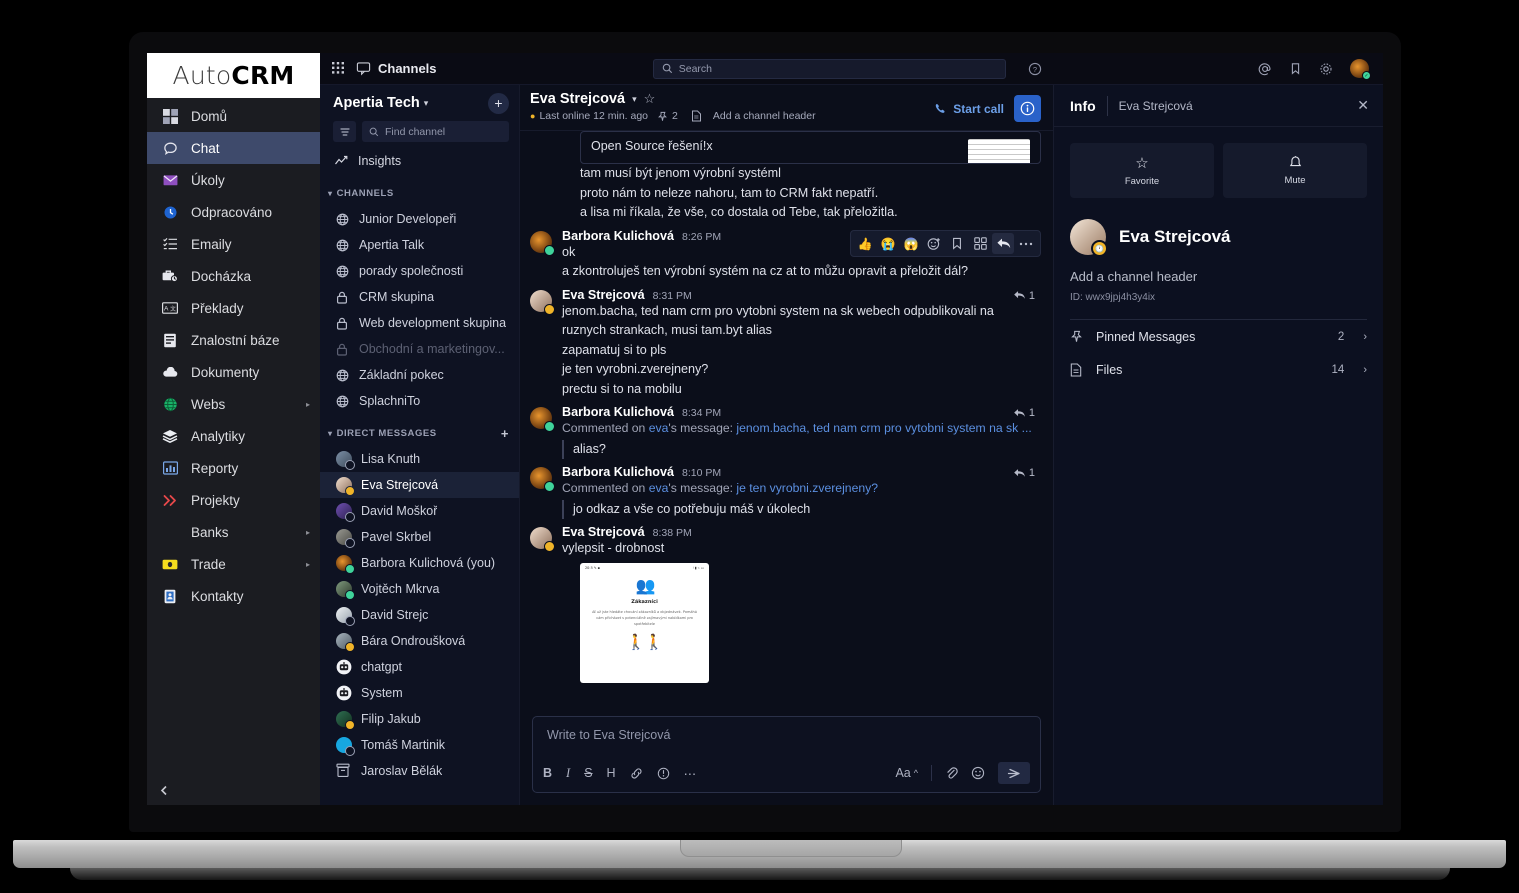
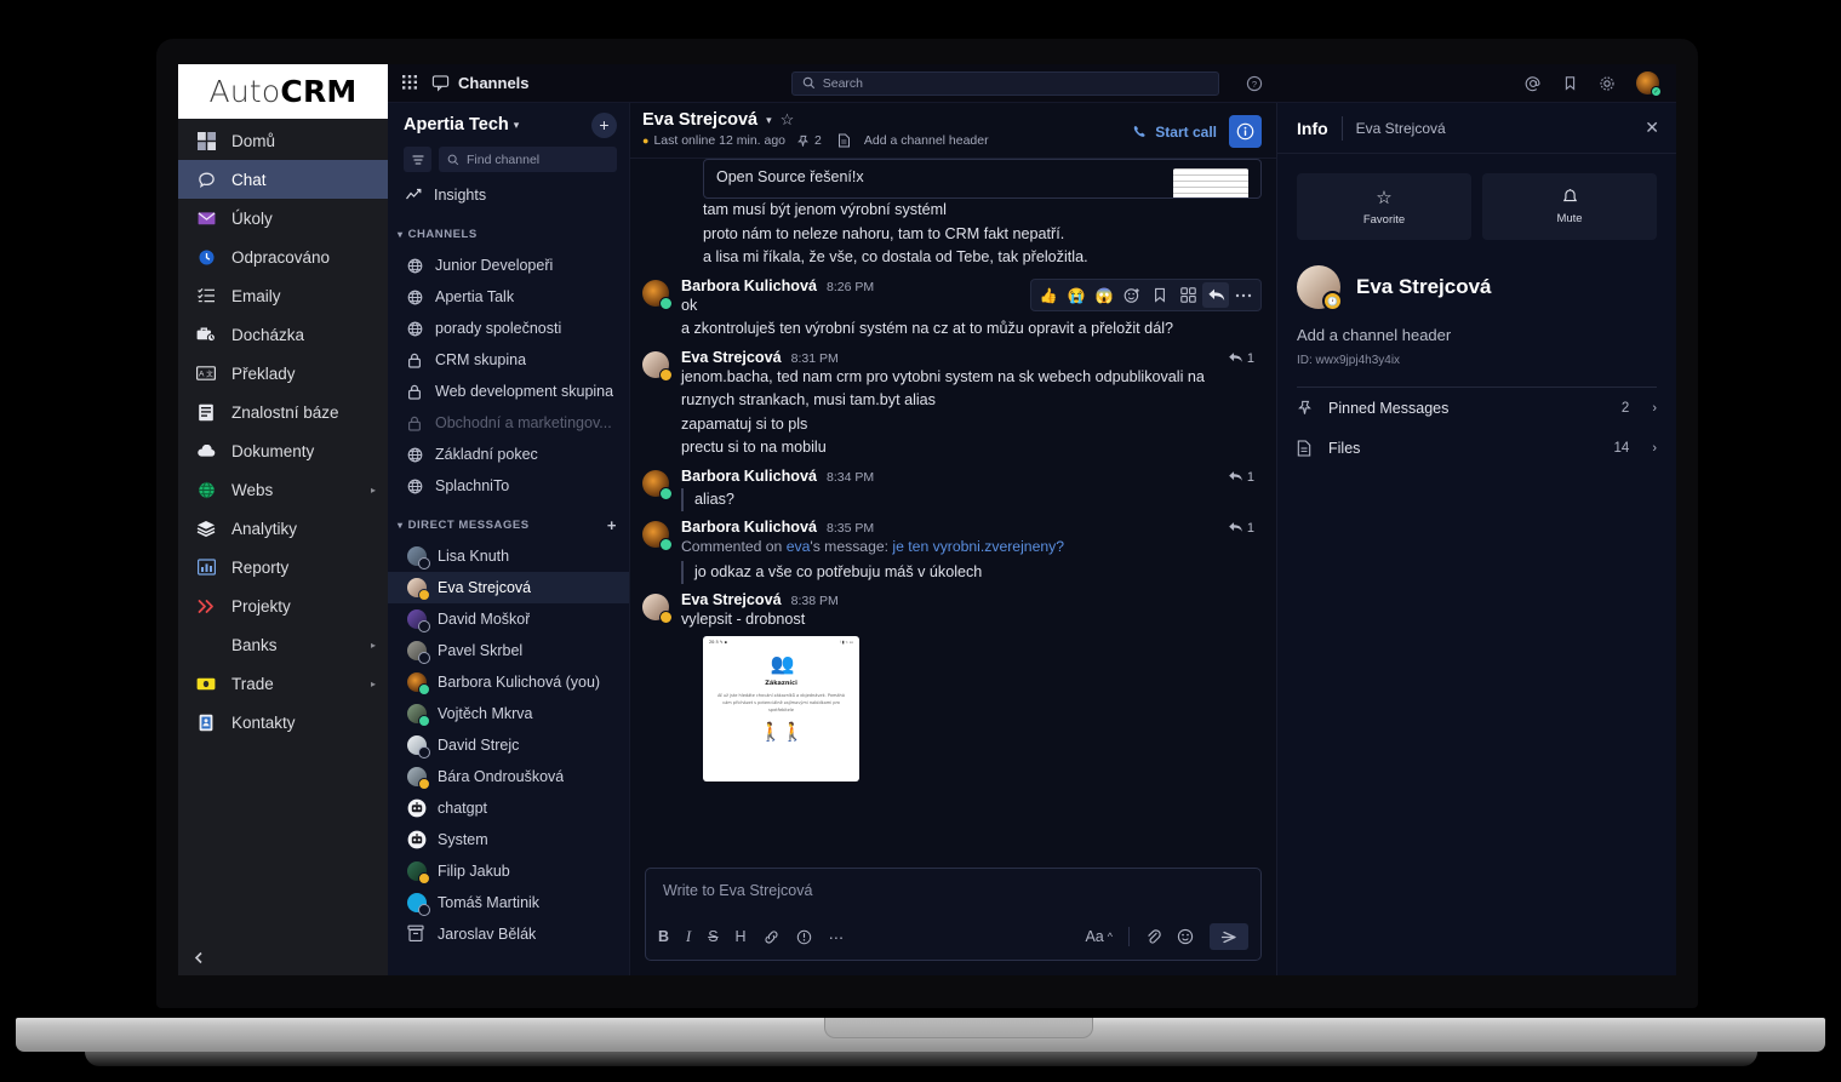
  Auto
  CRM
  Domů
  Chat
  Úkoly
  Odpracováno
  Emaily
  Docházka
  Překlady
  Znalostní báze
  Dokumenty
  Webs
  ▸
  Analytiky
  Reporty
  Projekty
  Banks
  ▸
  Trade
  ▸
  Kontakty
  Channels
  Search
  ?
  Apertia Tech
  ▾
  +
  Find channel
  Insights
  ▾
  CHANNELS
  Junior Developeři
  Apertia Talk
  porady společnosti
  CRM skupina
  Web development skupina
  Obchodní a marketingov...
  Základní pokec
  SplachniTo
  ▾
  DIRECT MESSAGES
  +
  Lisa Knuth
  Eva Strejcová
  David Moškoř
  Pavel Skrbel
  Barbora Kulichová (you)
  Vojtěch Mkrva
  David Strejc
  Bára Ondroušková
  chatgpt
  System
  Filip Jakub
  Tomáš Martinik
  Jaroslav Bělák
  Eva Strejcová
  ▾
  ☆
  ●
  Last online 12 min. ago
  2
  Add a channel header
  Start call
  Open Source řešení!x
  tam musí být jenom výrobní systéml
  proto nám to neleze nahoru, tam to CRM fakt nepatří.
  a lisa mi říkala, že vše, co dostala od Tebe, tak přeložitla.
  Barbora Kulichová
  8:26 PM
  ok
  a zkontroluješ ten výrobní systém na cz at to můžu opravit a přeložit dál?
  Eva Strejcová
  8:31 PM
  jenom.bacha, ted nam crm pro vytobni system na sk webech odpublikovali na ruznych strankach, musi tam.byt alias
  zapamatuj si to pls
- je ten vyrobni.zverejneny?
  prectu si to na mobilu
  1
  Barbora Kulichová
  8:34 PM
- Commented on eva's message: jenom.bacha, ted nam crm pro vytobni system na sk ...
  alias?
  1
  Barbora Kulichová
- 8:10 PM
+ 8:35 PM
  Commented on eva's message: je ten vyrobni.zverejneny?
  jo odkaz a vše co potřebuju máš v úkolech
  1
  Eva Strejcová
  8:38 PM
  vylepsit - drobnost
  👥
  🚶🚶
  👍
  😭
  😱
  Write to Eva Strejcová
  B
  I
  S
  H
  ⋯
  Aa
  ^
  Info
  Eva Strejcová
  ✕
  ☆
  Favorite
  Mute
  Eva Strejcová
  Add a channel header
  ID: wwx9jpj4h3y4ix
  Pinned Messages
  2
  ›
  Files
  14
  ›
